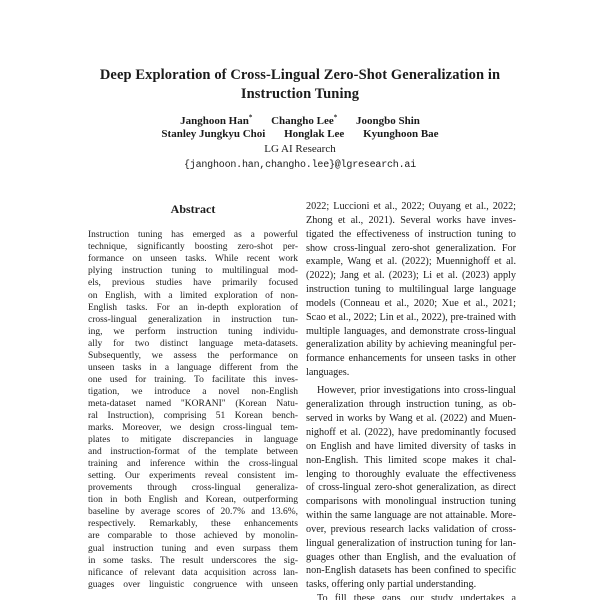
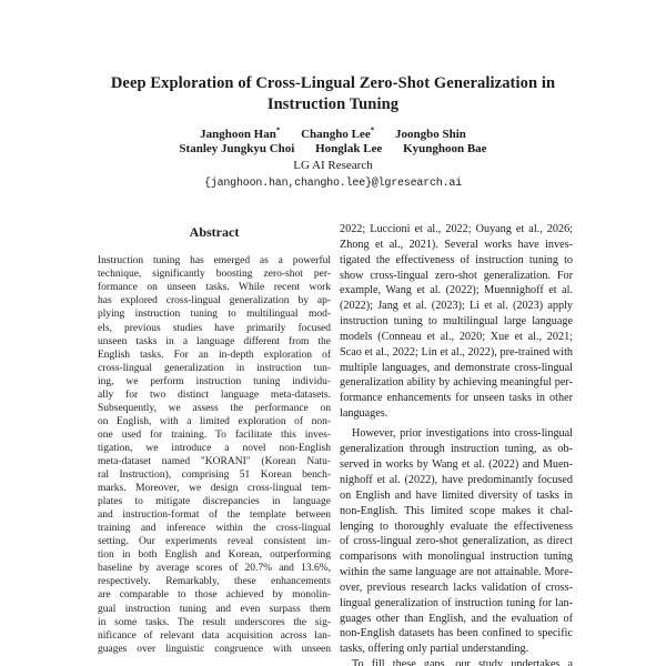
  Deep Exploration of Cross-Lingual Zero-Shot Generalization in
  Instruction Tuning
  Janghoon Han* Changho Lee* Joongbo Shin
  Stanley Jungkyu Choi Honglak Lee Kyunghoon Bae
  LG AI Research
  {janghoon.han,changho.lee}@lgresearch.ai
  Abstract
  Instruction tuning has emerged as a powerful
  technique, significantly boosting zero-shot per-
  formance on unseen tasks. While recent work
+ has explored cross-lingual generalization by ap-
  plying instruction tuning to multilingual mod-
  els, previous studies have primarily focused
- on English, with a limited exploration of non-
+ unseen tasks in a language different from the
  English tasks. For an in-depth exploration of
  cross-lingual generalization in instruction tun-
  ing, we perform instruction tuning individu-
  ally for two distinct language meta-datasets.
  Subsequently, we assess the performance on
- unseen tasks in a language different from the
+ on English, with a limited exploration of non-
  one used for training. To facilitate this inves-
  tigation, we introduce a novel non-English
  meta-dataset named "KORANI" (Korean Natu-
  ral Instruction), comprising 51 Korean bench-
  marks. Moreover, we design cross-lingual tem-
  plates to mitigate discrepancies in language
  and instruction-format of the template between
  training and inference within the cross-lingual
  setting. Our experiments reveal consistent im-
- provements through cross-lingual generaliza-
  tion in both English and Korean, outperforming
  baseline by average scores of 20.7% and 13.6%,
  respectively. Remarkably, these enhancements
  are comparable to those achieved by monolin-
  gual instruction tuning and even surpass them
  in some tasks. The result underscores the sig-
  nificance of relevant data acquisition across lan-
  guages over linguistic congruence with unseen
- 2022; Luccioni et al., 2022; Ouyang et al., 2022;
+ 2022; Luccioni et al., 2022; Ouyang et al., 2026;
  Zhong et al., 2021). Several works have inves-
  tigated the effectiveness of instruction tuning to
  show cross-lingual zero-shot generalization. For
  example, Wang et al. (2022); Muennighoff et al.
  (2022); Jang et al. (2023); Li et al. (2023) apply
  instruction tuning to multilingual large language
  models (Conneau et al., 2020; Xue et al., 2021;
  Scao et al., 2022; Lin et al., 2022), pre-trained with
  multiple languages, and demonstrate cross-lingual
  generalization ability by achieving meaningful per-
  formance enhancements for unseen tasks in other
  languages.
  However, prior investigations into cross-lingual
  generalization through instruction tuning, as ob-
  served in works by Wang et al. (2022) and Muen-
  nighoff et al. (2022), have predominantly focused
  on English and have limited diversity of tasks in
  non-English. This limited scope makes it chal-
  lenging to thoroughly evaluate the effectiveness
  of cross-lingual zero-shot generalization, as direct
  comparisons with monolingual instruction tuning
  within the same language are not attainable. More-
  over, previous research lacks validation of cross-
  lingual generalization of instruction tuning for lan-
  guages other than English, and the evaluation of
  non-English datasets has been confined to specific
  tasks, offering only partial understanding.
  To fill these gaps, our study undertakes a
